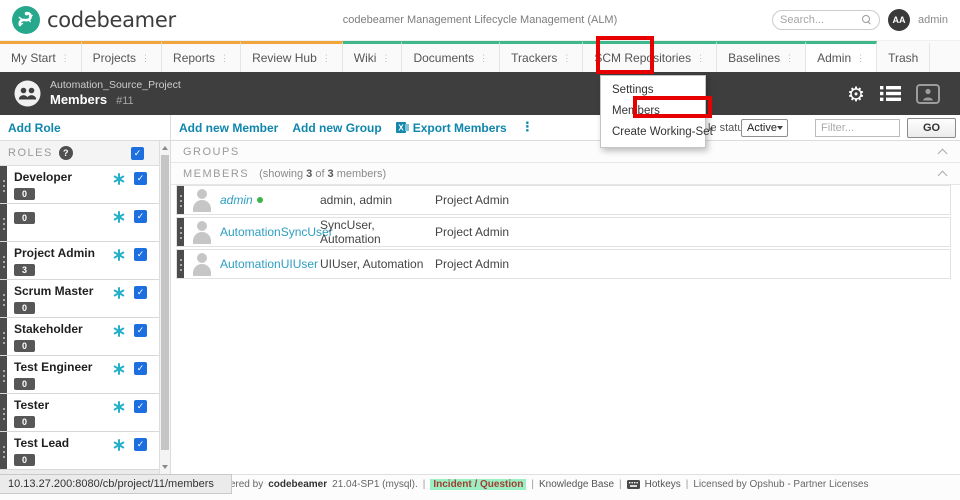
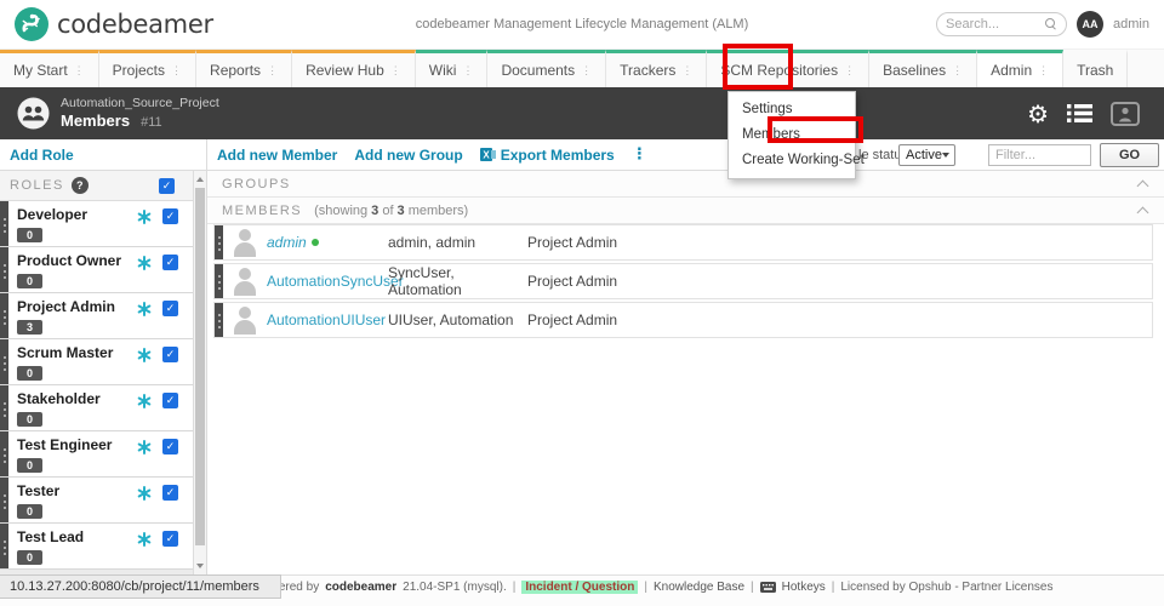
  codebeamer
  codebeamer Management Lifecycle Management (ALM)
  Search...
  AA
  admin
  My Start
  ⋮
  Projects
  ⋮
  Reports
  ⋮
  Review Hub
  ⋮
  Wiki
  ⋮
  Documents
  ⋮
  Trackers
  ⋮
  SCM Repositories
  ⋮
  Baselines
  ⋮
  Admin
  ⋮
  Trash
  Automation_Source_Project
  Members
  #11
  ⚙
  Add Role
  Add new Member
  Add new Group
  X
  Export Members
  ⋮
  Active
  Filter...
  GO
  ROLES
  ?
  ✓
  Developer
  0
  ✓
+ Product Owner
  0
  ✓
  Project Admin
  3
  ✓
  Scrum Master
  0
  ✓
  Stakeholder
  0
  ✓
  Test Engineer
  0
  ✓
  Tester
  0
  ✓
  Test Lead
  0
  ✓
  GROUPS
  MEMBERS
  (showing 3 of 3 members)
  admin
  admin, admin
  Project Admin
  AutomationSyncUser
  SyncUser, Automation
  Project Admin
  AutomationUIUser
  UIUser, Automation
  Project Admin
  Settings
  Members
  Create Working-Set
  codebeamer
  21.04-SP1 (mysql).
  |
  Incident / Question
  |
  Knowledge Base
  |
  Hotkeys
  |
  Licensed by Opshub - Partner Licenses
  10.13.27.200:8080/cb/project/11/members
